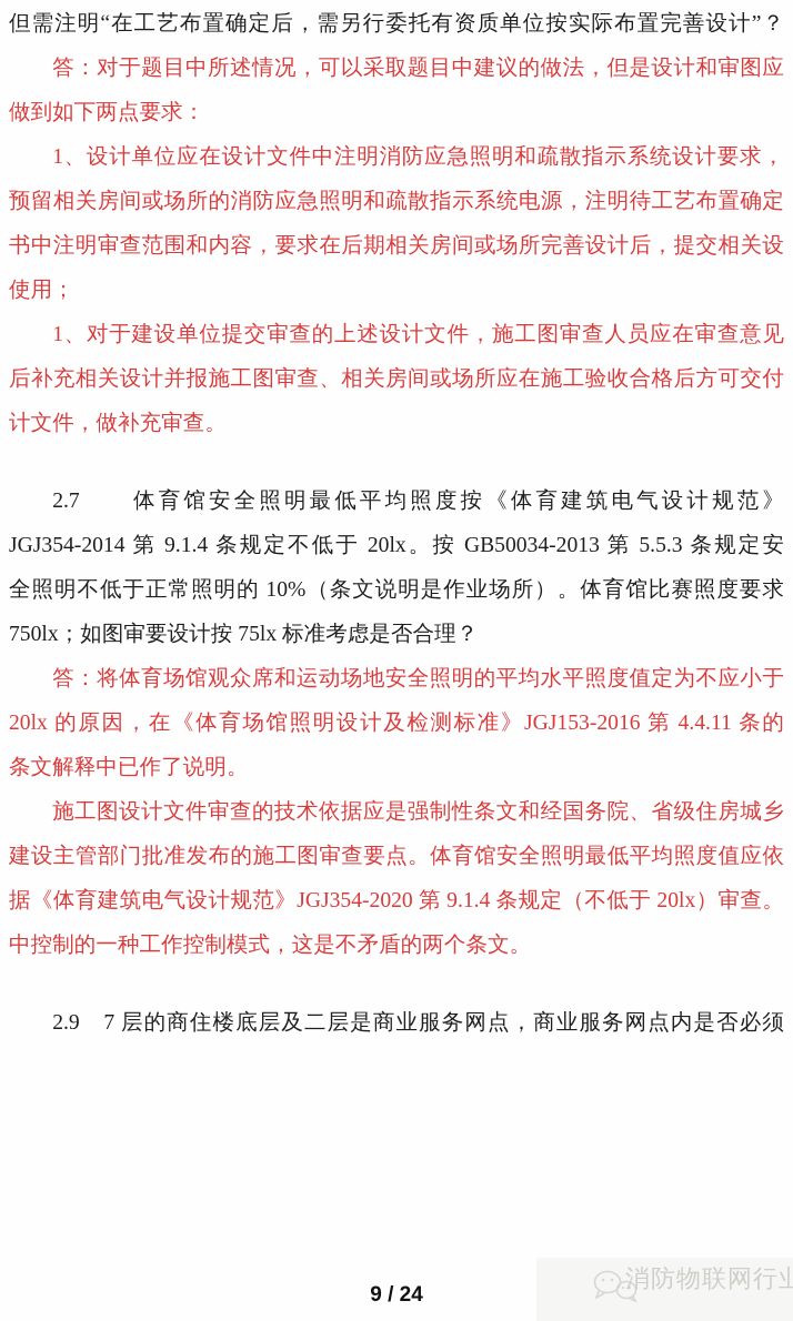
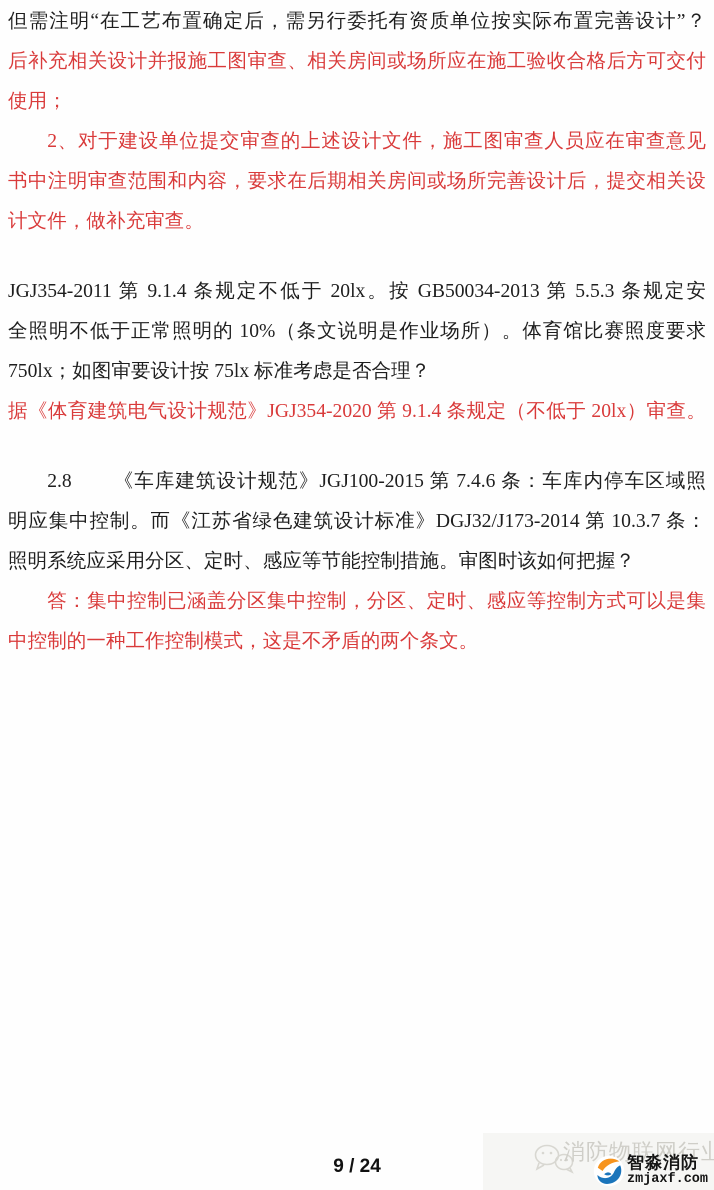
  但需注明“在工艺布置确定后，需另行委托有资质单位按实际布置完善设计”？
- 答：对于题目中所述情况，可以采取题目中建议的做法，但是设计和审图应
- 做到如下两点要求：
- 1、设计单位应在设计文件中注明消防应急照明和疏散指示系统设计要求，
- 预留相关房间或场所的消防应急照明和疏散指示系统电源，注明待工艺布置确定
- 书中注明审查范围和内容，要求在后期相关房间或场所完善设计后，提交相关设
+ 后补充相关设计并报施工图审查、相关房间或场所应在施工验收合格后方可交付
  使用；
- 1、对于建设单位提交审查的上述设计文件，施工图审查人员应在审查意见
+ 2、对于建设单位提交审查的上述设计文件，施工图审查人员应在审查意见
- 后补充相关设计并报施工图审查、相关房间或场所应在施工验收合格后方可交付
+ 书中注明审查范围和内容，要求在后期相关房间或场所完善设计后，提交相关设
  计文件，做补充审查。
- 2.7 体育馆安全照明最低平均照度按《体育建筑电气设计规范》
- JGJ354-2014 第 9.1.4 条规定不低于 20lx。按 GB50034-2013 第 5.5.3 条规定安
+ JGJ354-2011 第 9.1.4 条规定不低于 20lx。按 GB50034-2013 第 5.5.3 条规定安
  全照明不低于正常照明的 10%（条文说明是作业场所）。体育馆比赛照度要求
  750lx；如图审要设计按 75lx 标准考虑是否合理？
- 答：将体育场馆观众席和运动场地安全照明的平均水平照度值定为不应小于
- 20lx 的原因，在《体育场馆照明设计及检测标准》JGJ153-2016 第 4.4.11 条的
- 条文解释中已作了说明。
- 施工图设计文件审查的技术依据应是强制性条文和经国务院、省级住房城乡
- 建设主管部门批准发布的施工图审查要点。体育馆安全照明最低平均照度值应依
  据《体育建筑电气设计规范》JGJ354-2020 第 9.1.4 条规定（不低于 20lx）审查。
+ 2.8 《车库建筑设计规范》JGJ100-2015 第 7.4.6 条：车库内停车区域照
+ 明应集中控制。而《江苏省绿色建筑设计标准》DGJ32/J173-2014 第 10.3.7 条：
+ 照明系统应采用分区、定时、感应等节能控制措施。审图时该如何把握？
+ 答：集中控制已涵盖分区集中控制，分区、定时、感应等控制方式可以是集
  中控制的一种工作控制模式，这是不矛盾的两个条文。
- 2.9 7 层的商住楼底层及二层是商业服务网点，商业服务网点内是否必须
  9 / 24
  消防物联网行业
+ 智淼消防
+ zmjaxf.com
